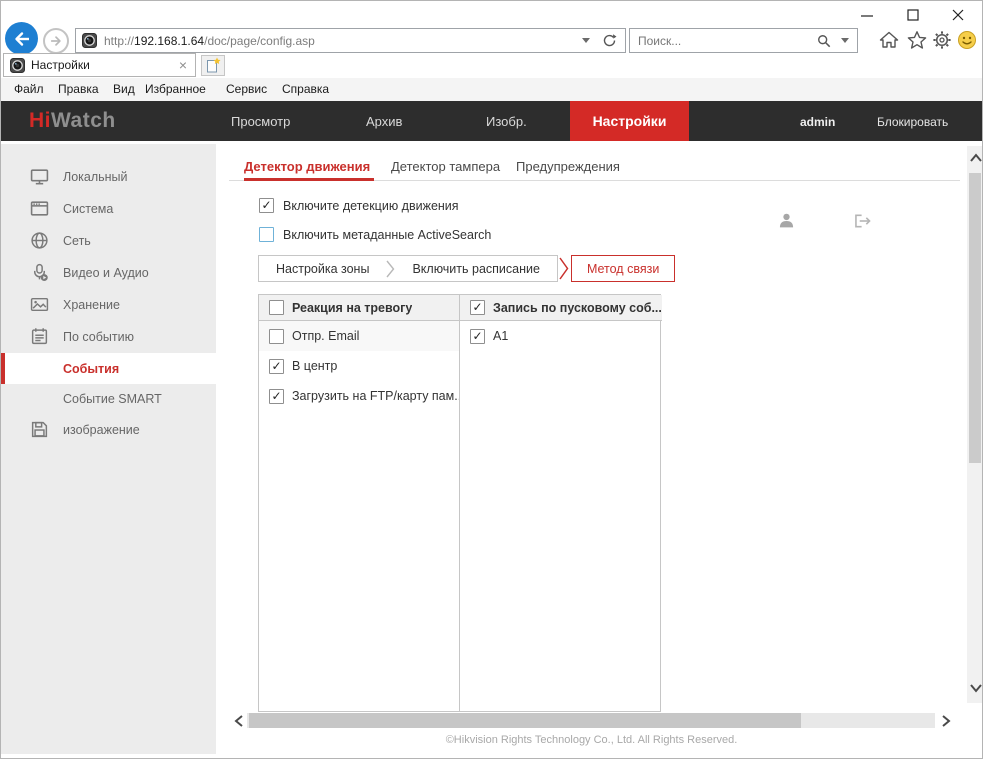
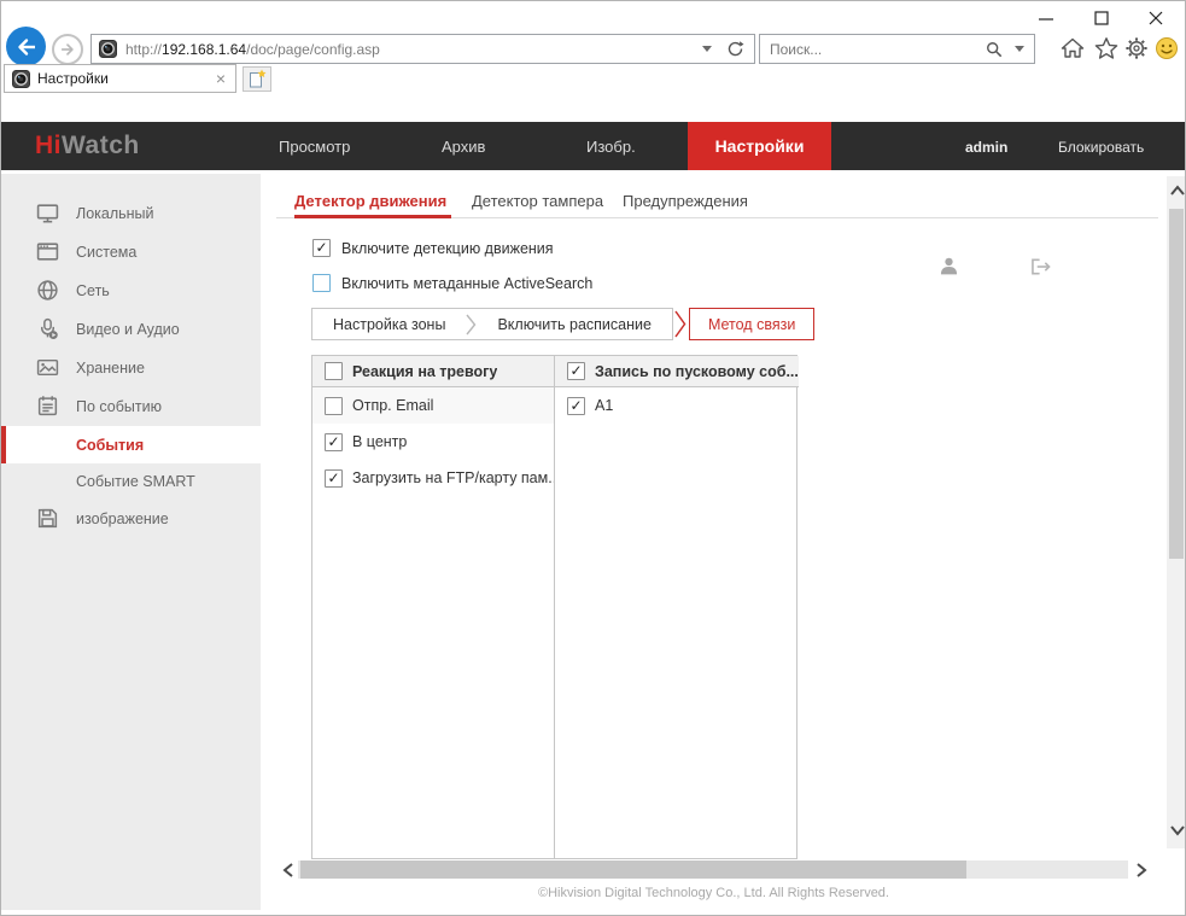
  http://192.168.1.64/doc/page/config.asp
  Поиск...
  Настройки
  ×
- Файл
- Правка
- Вид
- Избранное
- Сервис
- Справка
  HiWatch
  Просмотр
  Архив
  Изобр.
  Настройки
  admin
  Блокировать
  Локальный
  Система
  Сеть
  Видео и Аудио
  Хранение
  По событию
  События
  Событие SMART
  изображение
  Детектор движения
  Детектор тампера
  Предупреждения
  Включите детекцию движения
  Включить метаданные ActiveSearch
  Настройка зоны
  Включить расписание
  Метод связи
  Реакция на тревогу
  Отпр. Email
  В центр
  Загрузить на FTP/карту пам.
  Запись по пусковому соб...
  A1
- ©Hikvision Rights Technology Co., Ltd. All Rights Reserved.
+ ©Hikvision Digital Technology Co., Ltd. All Rights Reserved.
